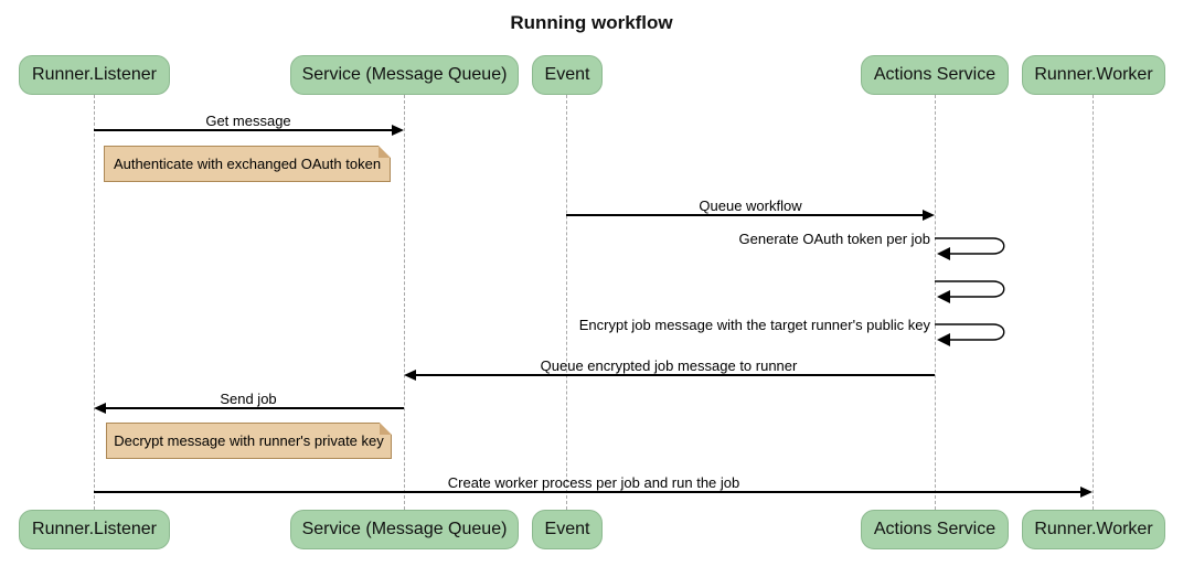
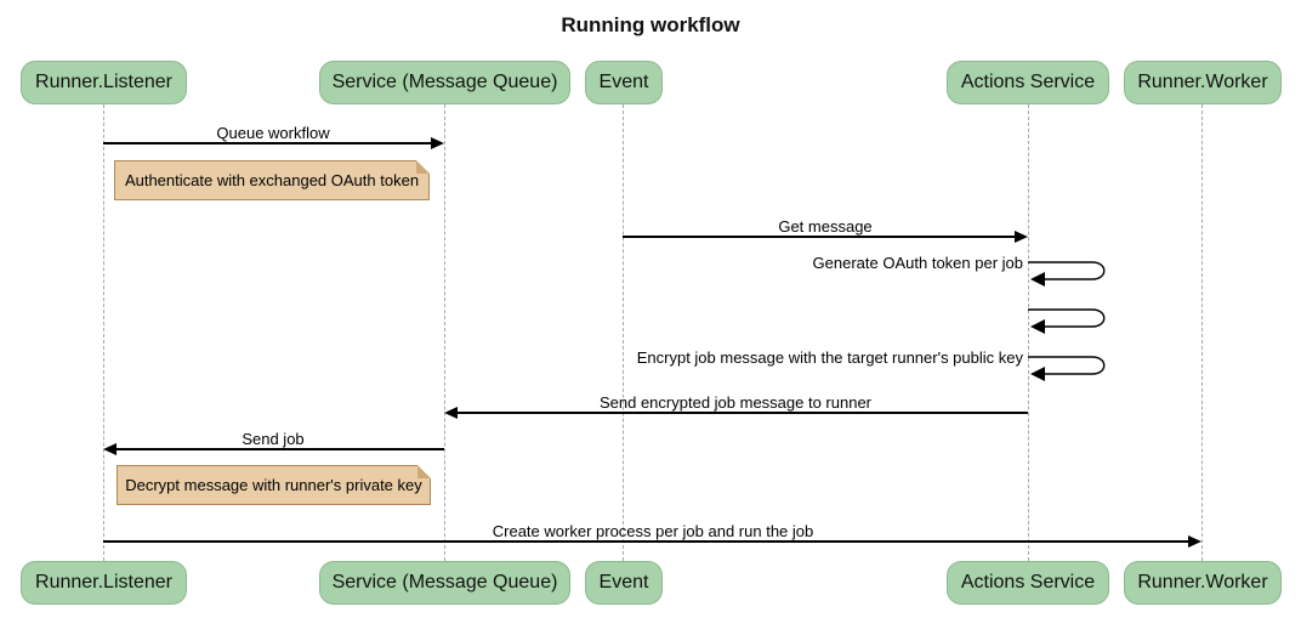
  Running workflow
  Runner.Listener
  Service (Message Queue)
  Event
  Actions Service
  Runner.Worker
- Get message
+ Queue workflow
  Authenticate with exchanged OAuth token
- Queue workflow
+ Get message
  Generate OAuth token per job
  Encrypt job message with the target runner's public key
- Queue encrypted job message to runner
+ Send encrypted job message to runner
  Send job
  Decrypt message with runner's private key
  Create worker process per job and run the job
  Runner.Listener
  Service (Message Queue)
  Event
  Actions Service
  Runner.Worker
